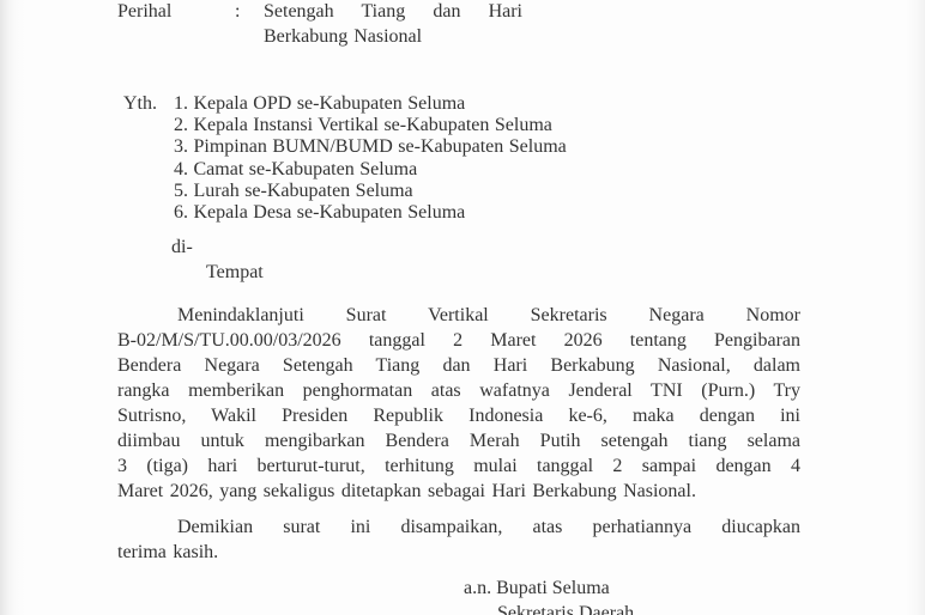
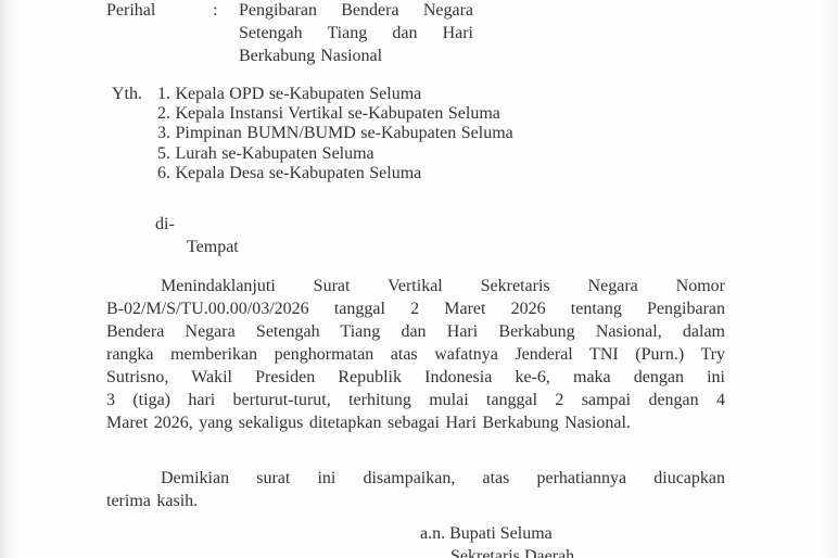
  Perihal
  :
+ Pengibaran Bendera Negara
  Setengah Tiang dan Hari
  Berkabung Nasional
  Yth.
  1. Kepala OPD se-Kabupaten Seluma
  2. Kepala Instansi Vertikal se-Kabupaten Seluma
  3. Pimpinan BUMN/BUMD se-Kabupaten Seluma
- 4. Camat se-Kabupaten Seluma
  5. Lurah se-Kabupaten Seluma
  6. Kepala Desa se-Kabupaten Seluma
  di-
  Tempat
  Menindaklanjuti Surat Vertikal Sekretaris Negara Nomor
  B-02/M/S/TU.00.00/03/2026 tanggal 2 Maret 2026 tentang Pengibaran
  Bendera Negara Setengah Tiang dan Hari Berkabung Nasional, dalam
  rangka memberikan penghormatan atas wafatnya Jenderal TNI (Purn.) Try
  Sutrisno, Wakil Presiden Republik Indonesia ke-6, maka dengan ini
- diimbau untuk mengibarkan Bendera Merah Putih setengah tiang selama
  3 (tiga) hari berturut-turut, terhitung mulai tanggal 2 sampai dengan 4
  Maret 2026, yang sekaligus ditetapkan sebagai Hari Berkabung Nasional.
  Demikian surat ini disampaikan, atas perhatiannya diucapkan
  terima kasih.
  a.n. Bupati Seluma
  Sekretaris Daerah
